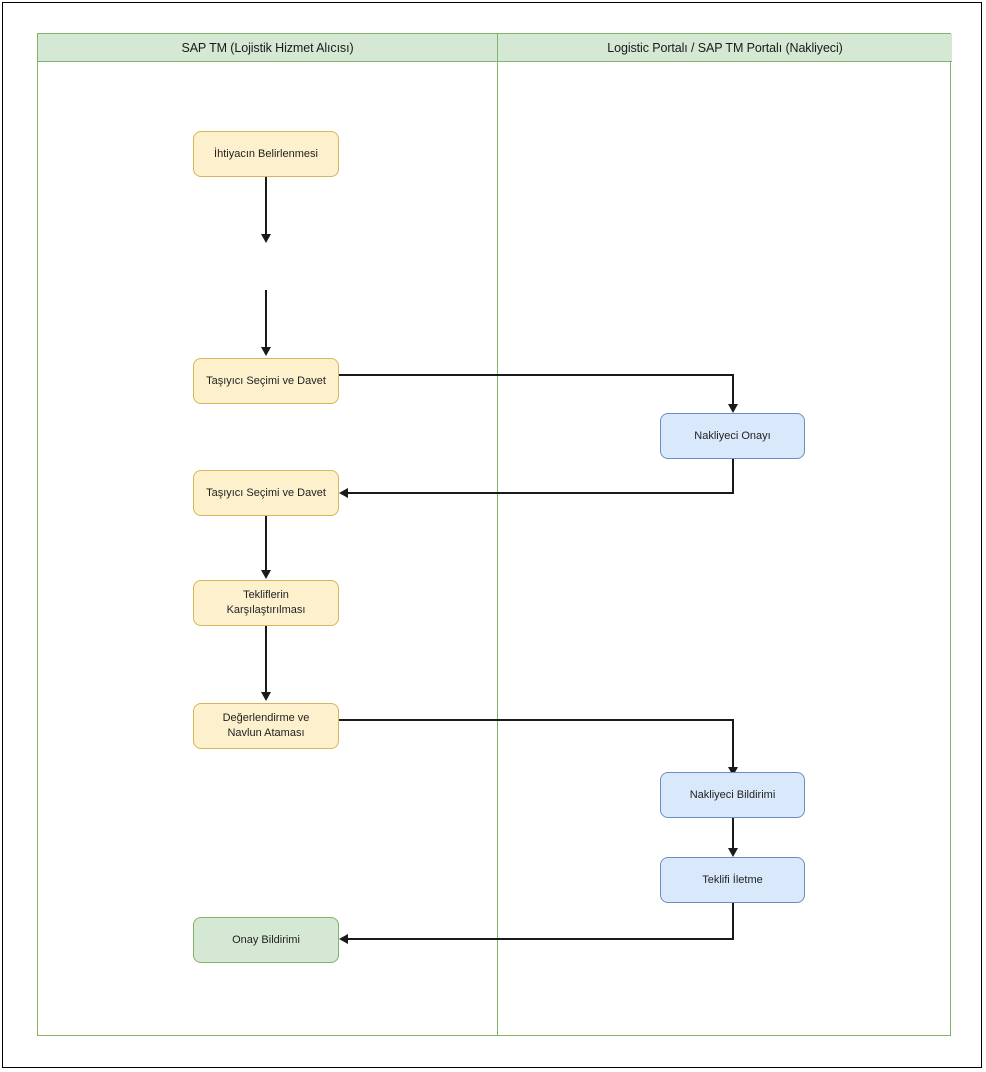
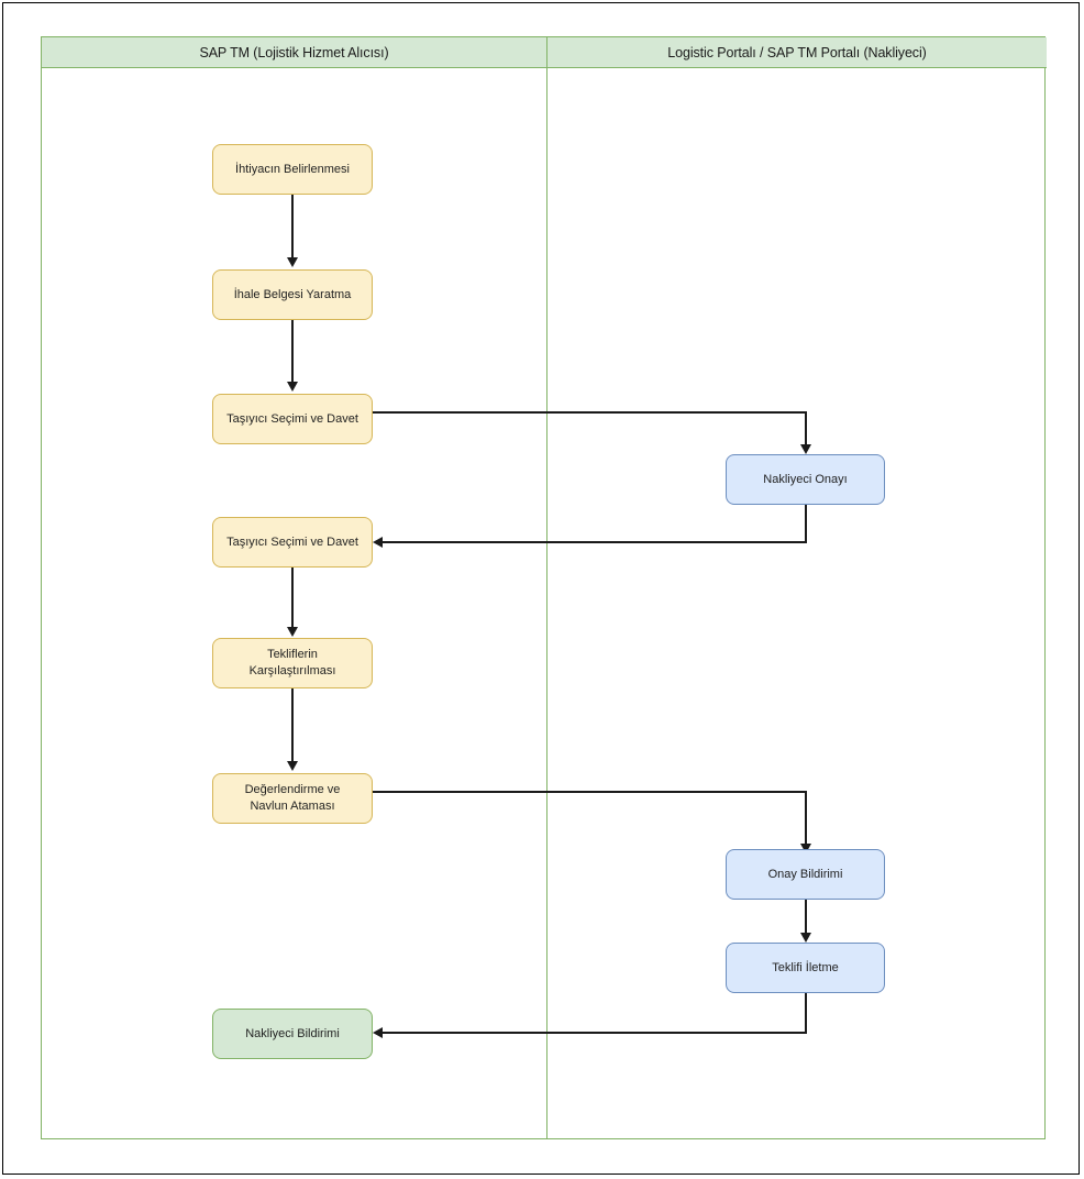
  SAP TM (Lojistik Hizmet Alıcısı)
  Logistic Portalı / SAP TM Portalı (Nakliyeci)
  İhtiyacın Belirlenmesi
+ İhale Belgesi Yaratma
  Taşıyıcı Seçimi ve Davet
  Nakliyeci Onayı
  Taşıyıcı Seçimi ve Davet
  Tekliflerin
  Karşılaştırılması
  Değerlendirme ve
  Navlun Ataması
- Nakliyeci Bildirimi
+ Onay Bildirimi
  Teklifi İletme
- Onay Bildirimi
+ Nakliyeci Bildirimi
